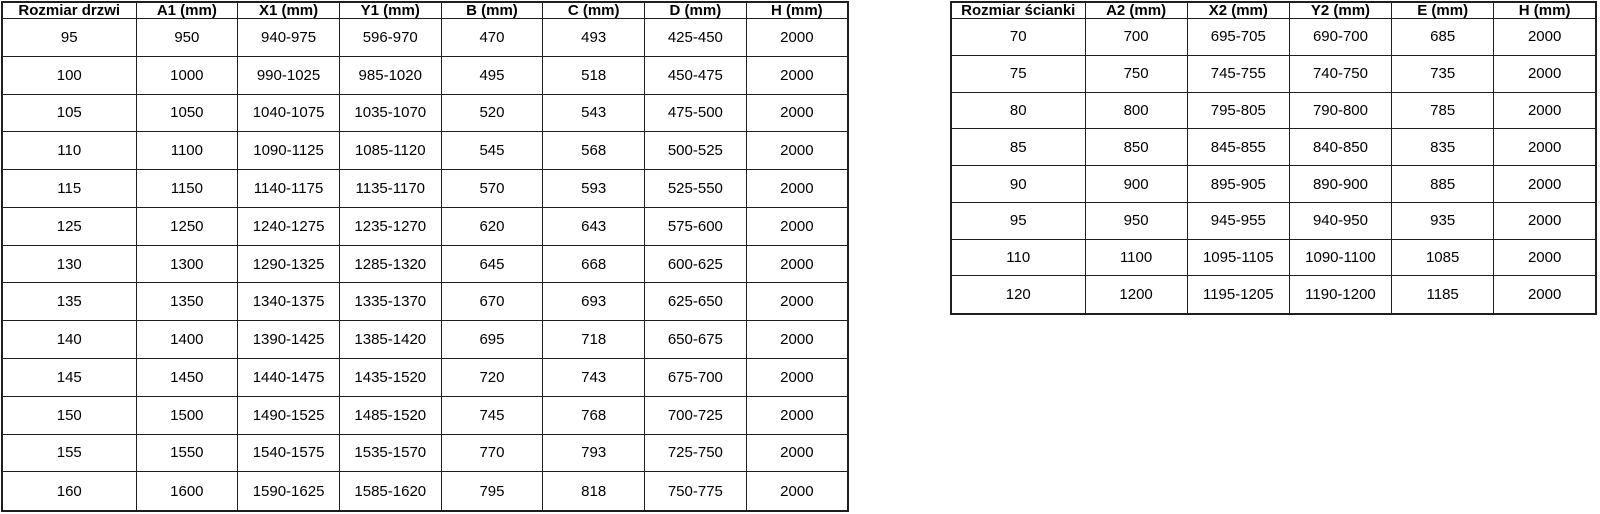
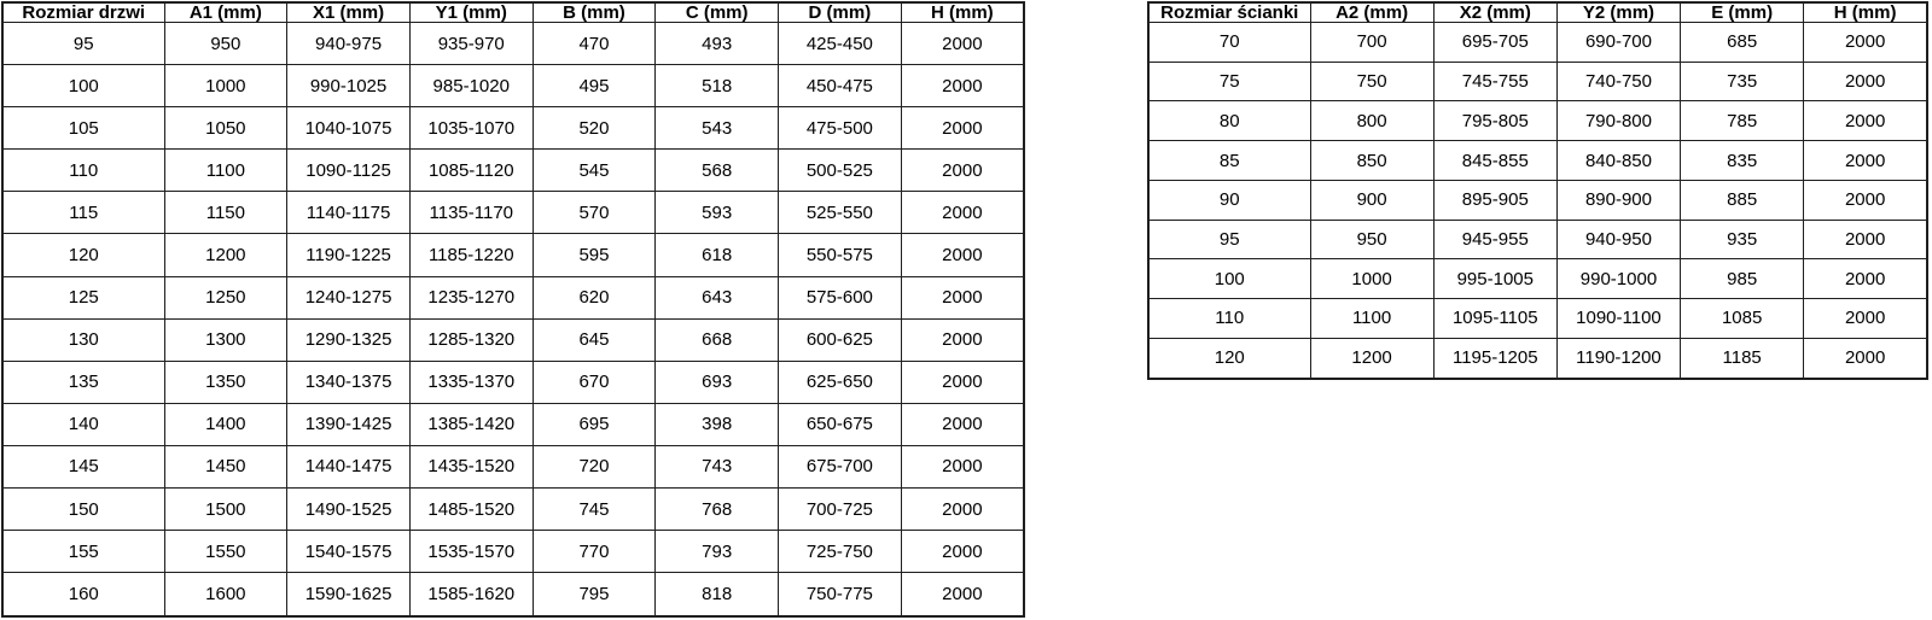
  Rozmiar drzwi	A1 (mm)	X1 (mm)	Y1 (mm)	B (mm)	C (mm)	D (mm)	H (mm)
- 95	950	940-975	596-970	470	493	425-450	2000
+ 95	950	940-975	935-970	470	493	425-450	2000
  100	1000	990-1025	985-1020	495	518	450-475	2000
  105	1050	1040-1075	1035-1070	520	543	475-500	2000
  110	1100	1090-1125	1085-1120	545	568	500-525	2000
  115	1150	1140-1175	1135-1170	570	593	525-550	2000
+ 120	1200	1190-1225	1185-1220	595	618	550-575	2000
  125	1250	1240-1275	1235-1270	620	643	575-600	2000
  130	1300	1290-1325	1285-1320	645	668	600-625	2000
  135	1350	1340-1375	1335-1370	670	693	625-650	2000
- 140	1400	1390-1425	1385-1420	695	718	650-675	2000
+ 140	1400	1390-1425	1385-1420	695	398	650-675	2000
  145	1450	1440-1475	1435-1520	720	743	675-700	2000
  150	1500	1490-1525	1485-1520	745	768	700-725	2000
  155	1550	1540-1575	1535-1570	770	793	725-750	2000
  160	1600	1590-1625	1585-1620	795	818	750-775	2000
  Rozmiar ścianki	A2 (mm)	X2 (mm)	Y2 (mm)	E (mm)	H (mm)
  70	700	695-705	690-700	685	2000
  75	750	745-755	740-750	735	2000
  80	800	795-805	790-800	785	2000
  85	850	845-855	840-850	835	2000
  90	900	895-905	890-900	885	2000
  95	950	945-955	940-950	935	2000
+ 100	1000	995-1005	990-1000	985	2000
  110	1100	1095-1105	1090-1100	1085	2000
  120	1200	1195-1205	1190-1200	1185	2000
